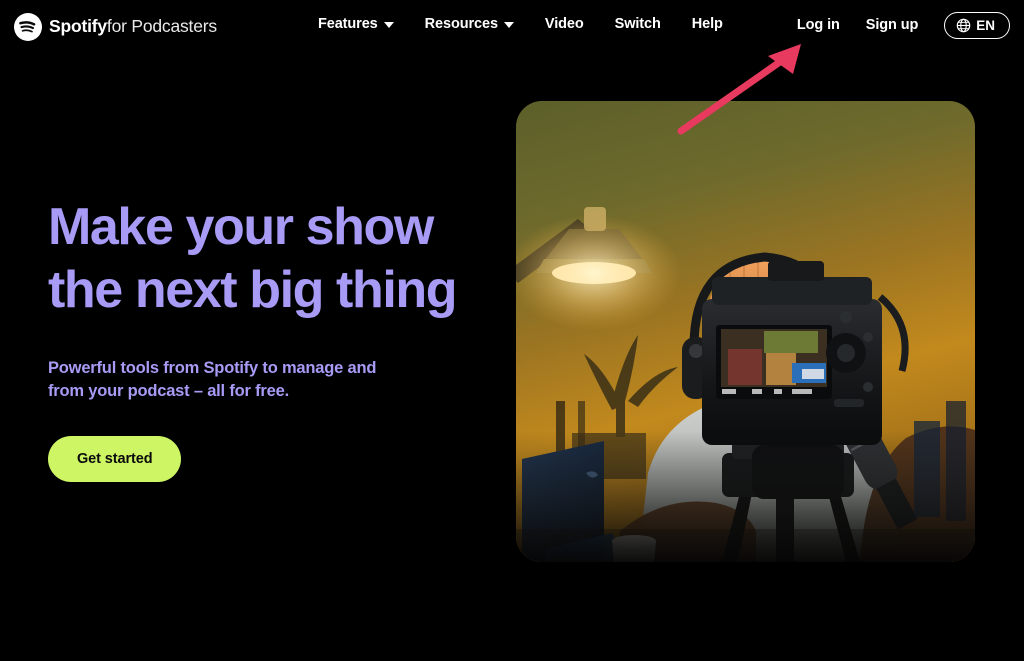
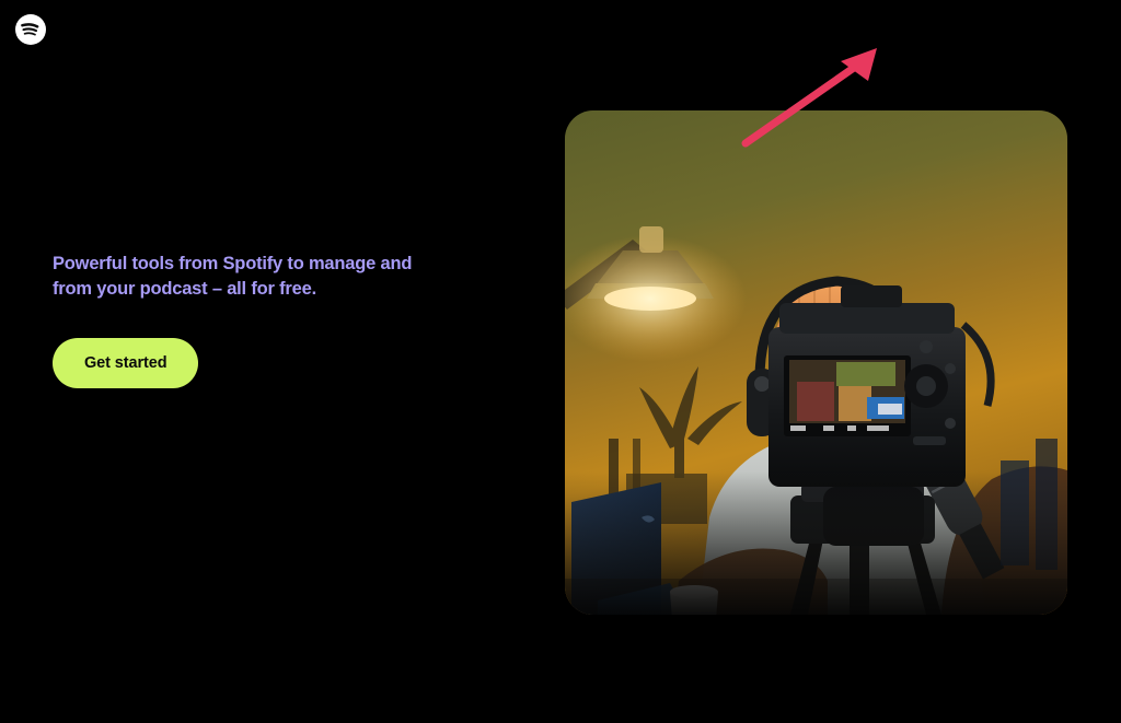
- Spotifyfor Podcasters
- Features
- Resources
- Video
- Switch
- Help
- Log in
- Sign up
- EN
- Make your show
- the next big thing
  Powerful tools from Spotify to manage and from your podcast – all for free.
  Get started
